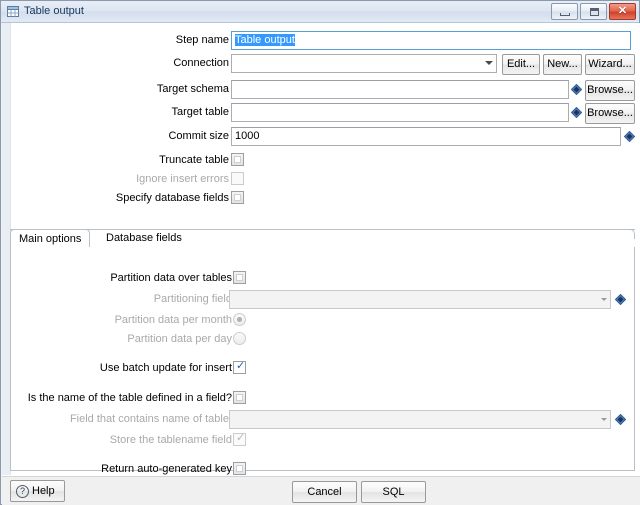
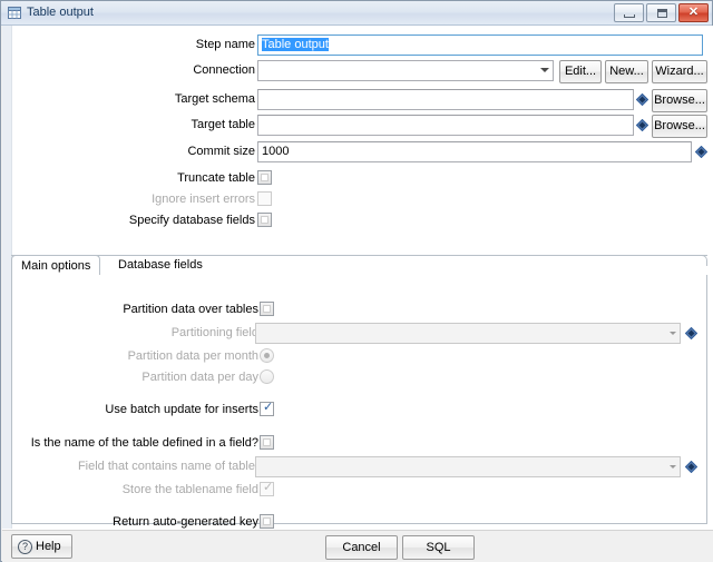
  Table output
  ✕
  Step name
  Table output
  Connection
  Edit...
  New...
  Wizard...
  Target schema
  Browse...
  Target table
  Browse...
  Commit size
  1000
  Truncate table
  Ignore insert errors
  Specify database fields
  Main options
  Database fields
  Partition data over tables
  Partitioning fiel
  Partition data per month
  Partition data per day
- Use batch update for insert
+ Use batch update for inserts
  ✓
  Is the name of the table defined in a field?
  Field that contains name of table
  Store the tablename field
  ✓
  Return auto-generated key
  ?
  Help
  Cancel
  SQL
